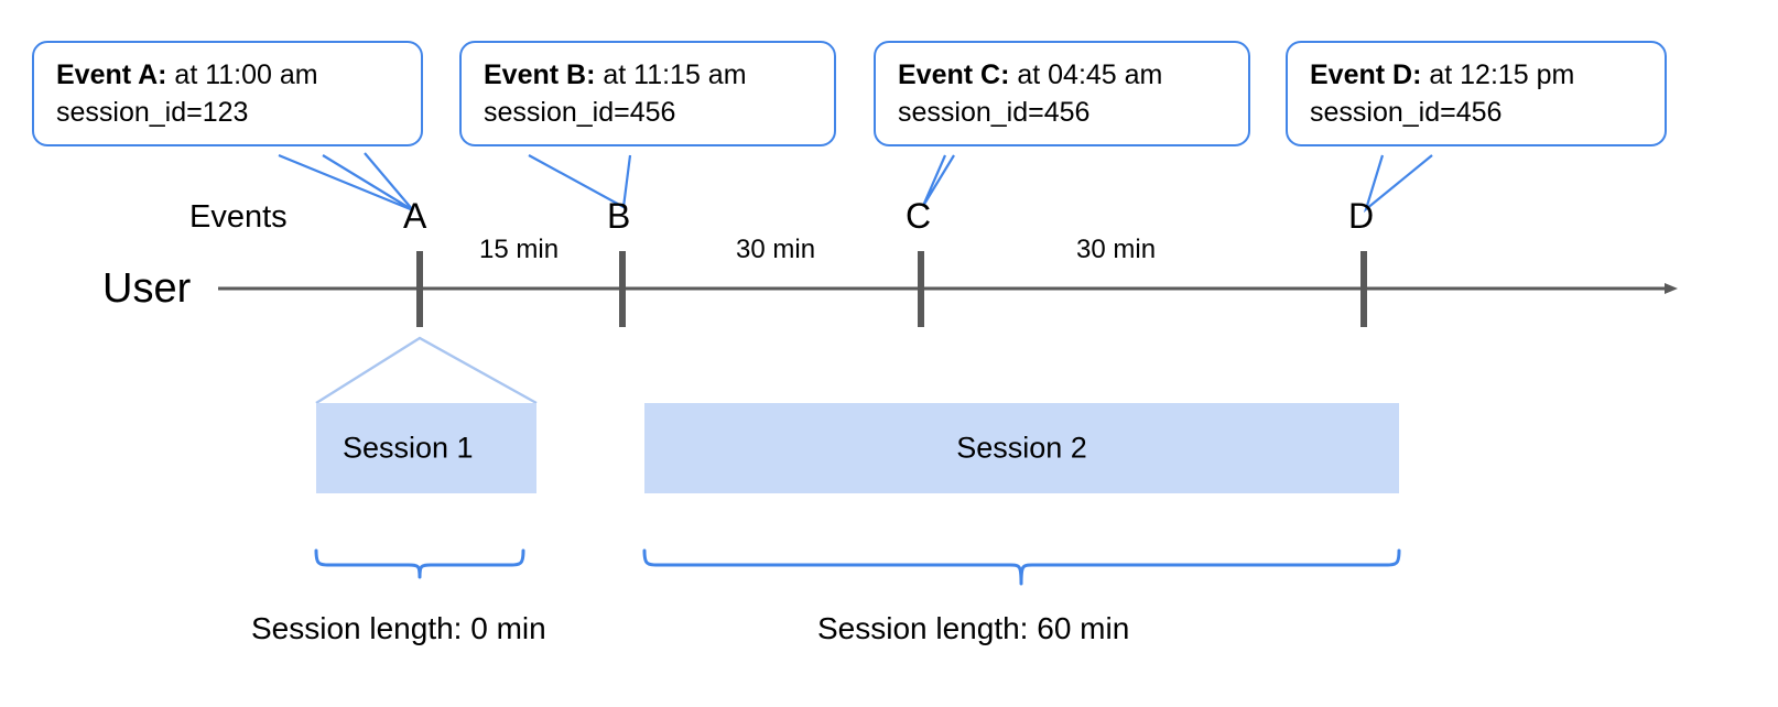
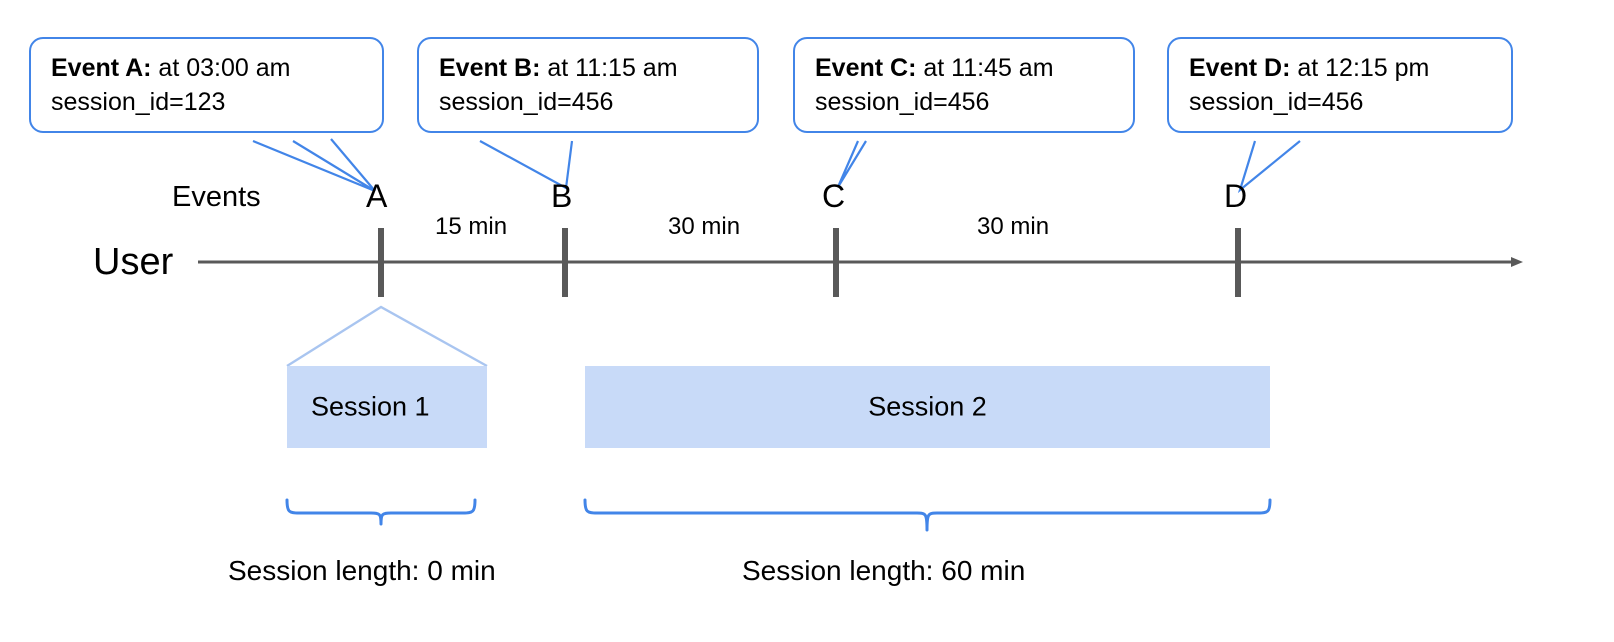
- Event A: at 11:00 am
+ Event A: at 03:00 am
  session_id=123
  Event B: at 11:15 am
  session_id=456
- Event C: at 04:45 am
+ Event C: at 11:45 am
  session_id=456
  Event D: at 12:15 pm
  session_id=456
  Events
  User
  A
  B
  C
  D
  15 min
  30 min
  30 min
  Session 1
  Session 2
  Session length: 0 min
  Session length: 60 min
